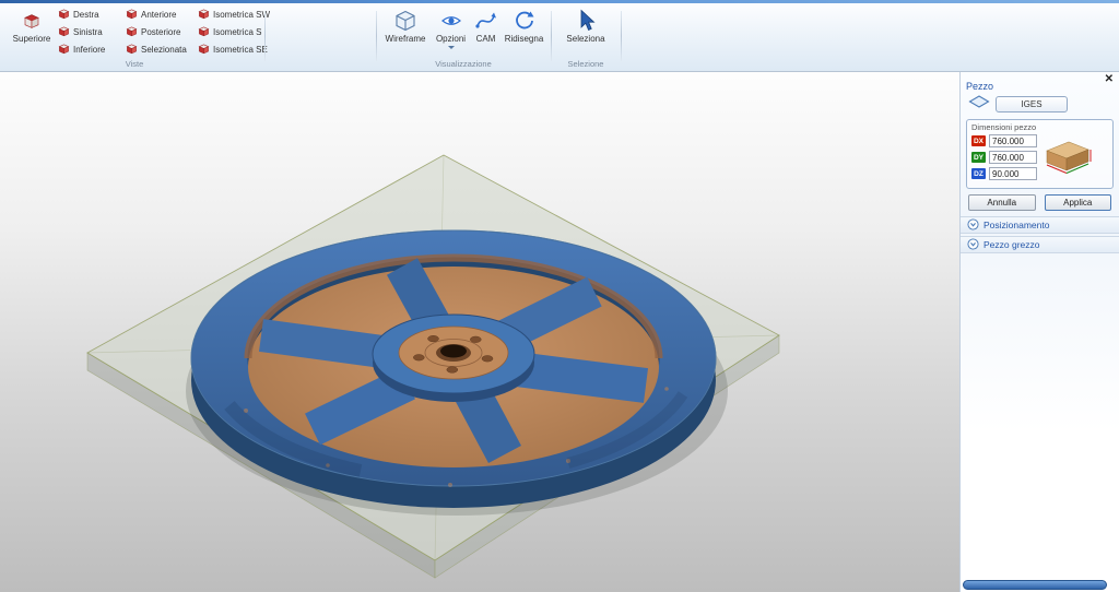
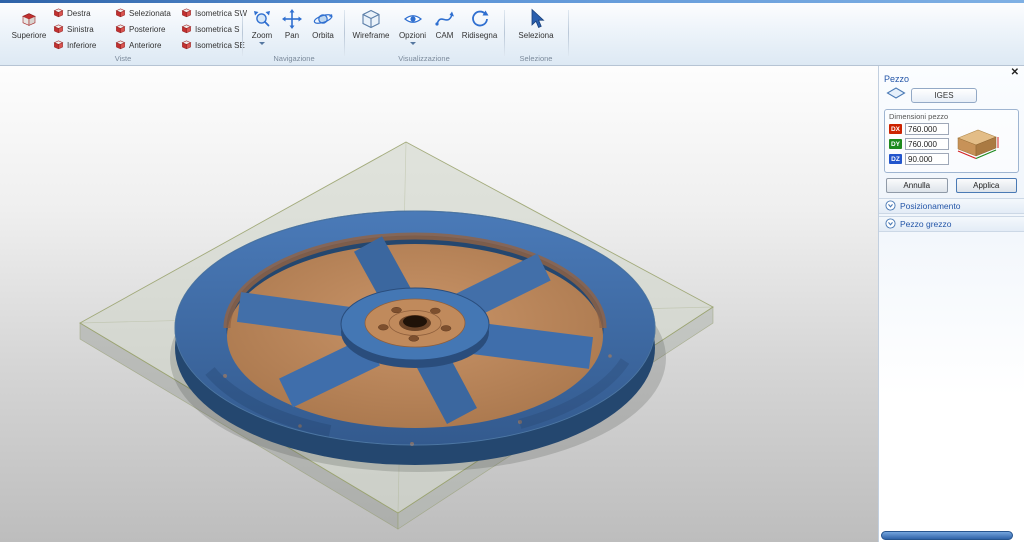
  Superiore
  Destra
  Sinistra
  Inferiore
- Anteriore
+ Selezionata
  Posteriore
- Selezionata
+ Anteriore
  Isometrica SW
  Isometrica S
  Isometrica S
  Viste
+ Zoom
+ Pan
+ Orbita
+ Navigazione
  Wireframe
  Opzioni
  CAM
  Ridisegna
  Visualizzazione
  Seleziona
  Selezione
  Pezzo
  ✕
  IGES
  Dimensioni pezzo
  760.000
  760.000
  90.000
  Annulla
  Applica
  Posizionamento
  Pezzo grezzo
